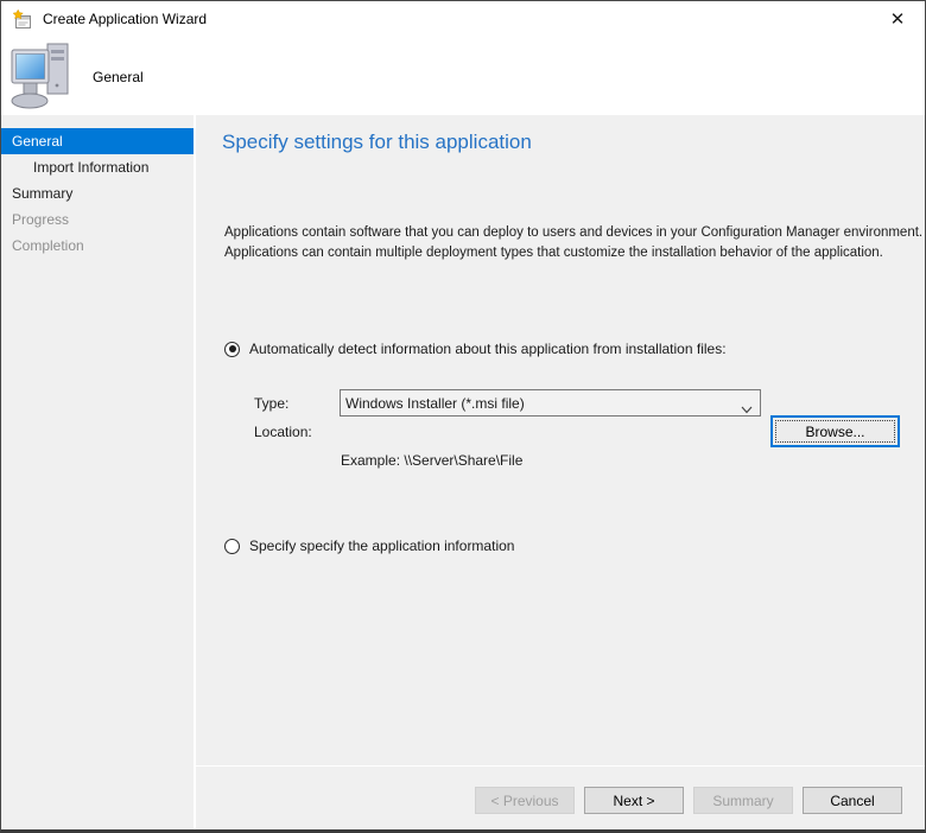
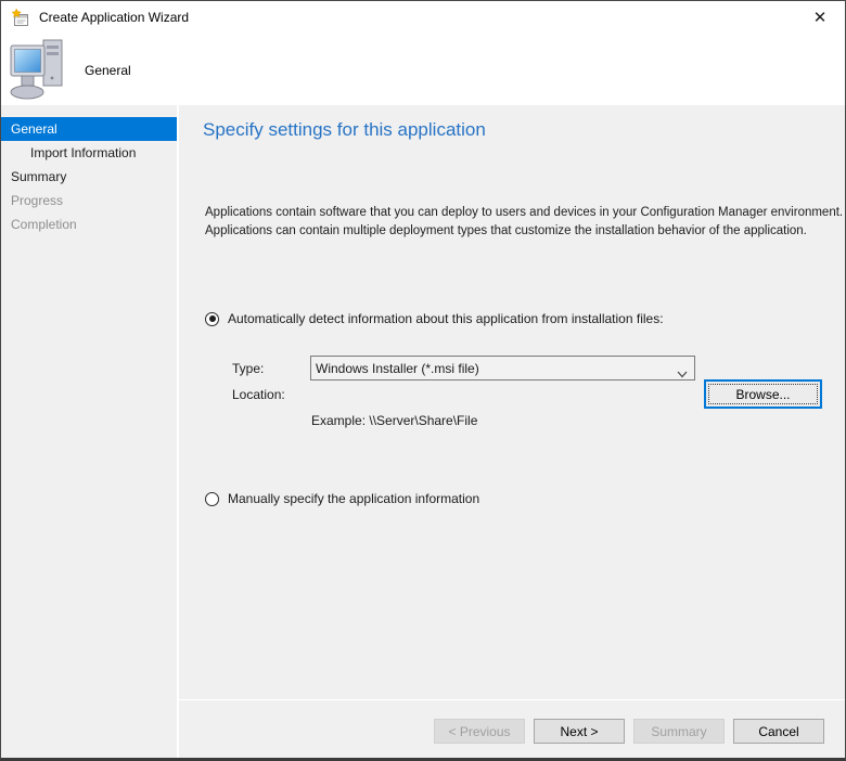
  Create Application Wizard
  ✕
  General
  General
  Import Information
  Summary
  Progress
  Completion
  Specify settings for this application
  Applications contain software that you can deploy to users and devices in your Configuration Manager environment.
  Applications can contain multiple deployment types that customize the installation behavior of the application.
  Automatically detect information about this application from installation files:
  Type:
  Windows Installer (*.msi file)
  Location:
  Browse...
  Example: \\Server\Share\File
- Specify specify the application information
+ Manually specify the application information
  < Previous
  Next >
  Summary
  Cancel
